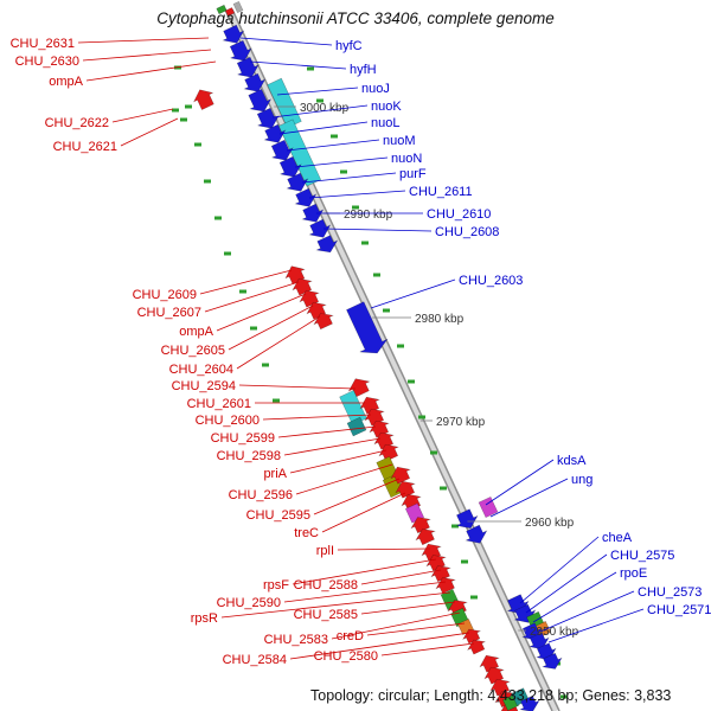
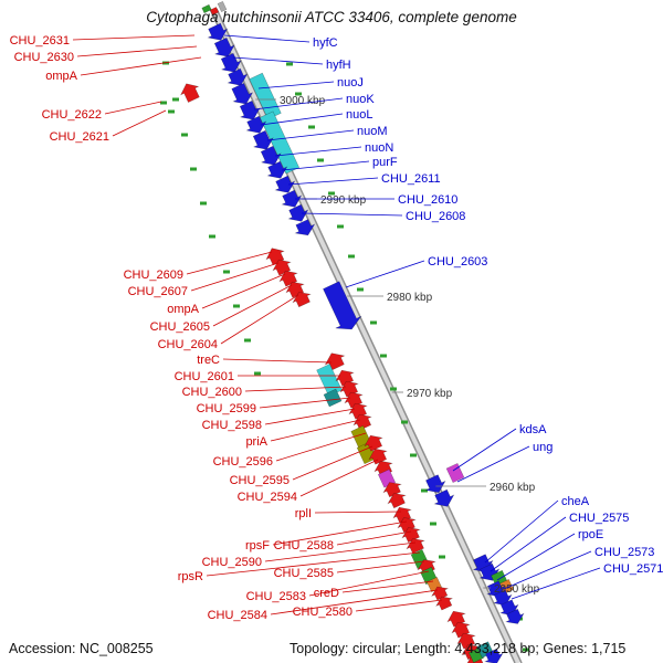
  3000 kb
  2990 kbp
  2980 kbp
  2970 kbp
  2960 kbp
  2950 kbp
  CHU_2631
  CHU_2630
  ompA
  CHU_2622
  CHU_2621
  CHU_2609
  CHU_2607
  ompA
  CHU_2605
  CHU_2604
- CHU_2594
+ treC
  CHU_2601
  CHU_2600
  CHU_2599
  CHU_2598
  priA
  CHU_2596
  CHU_2595
- treC
+ CHU_2594
  rplI
  rpsF
  CHU_2588
  CHU_2590
  rpsR
  CHU_2585
  CHU_2583
  creD
  CHU_2584
  CHU_2580
  hyfC
  hyfH
  nuoJ
  nuoK
  nuoL
  nuoM
  nuoN
  purF
  CHU_2611
  CHU_2610
  CHU_2608
  CHU_2603
  kdsA
  ung
  cheA
  CHU_2575
  rpoE
  CHU_2573
  CHU_2571
  Cytophaga hutchinsonii ATCC 33406, complete genome
+ Accession: NC_008255
- Topology: circular; Length: 4,433,218 bp; Genes: 3,833
+ Topology: circular; Length: 4,433,218 bp; Genes: 1,715
